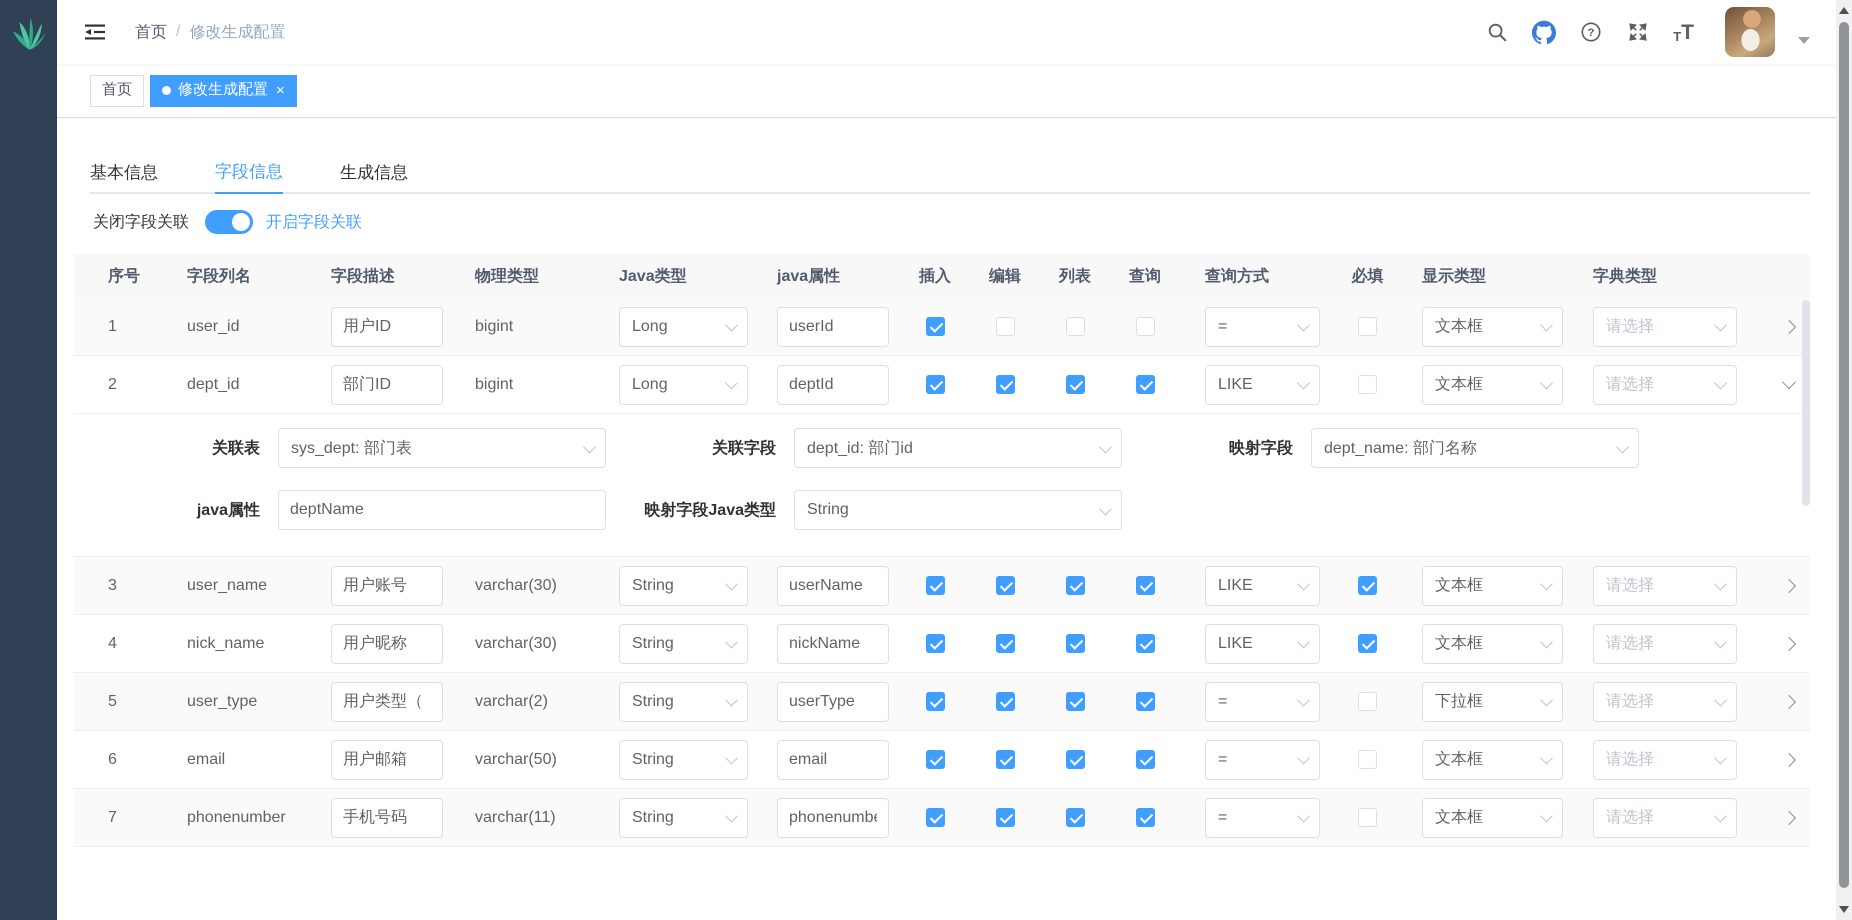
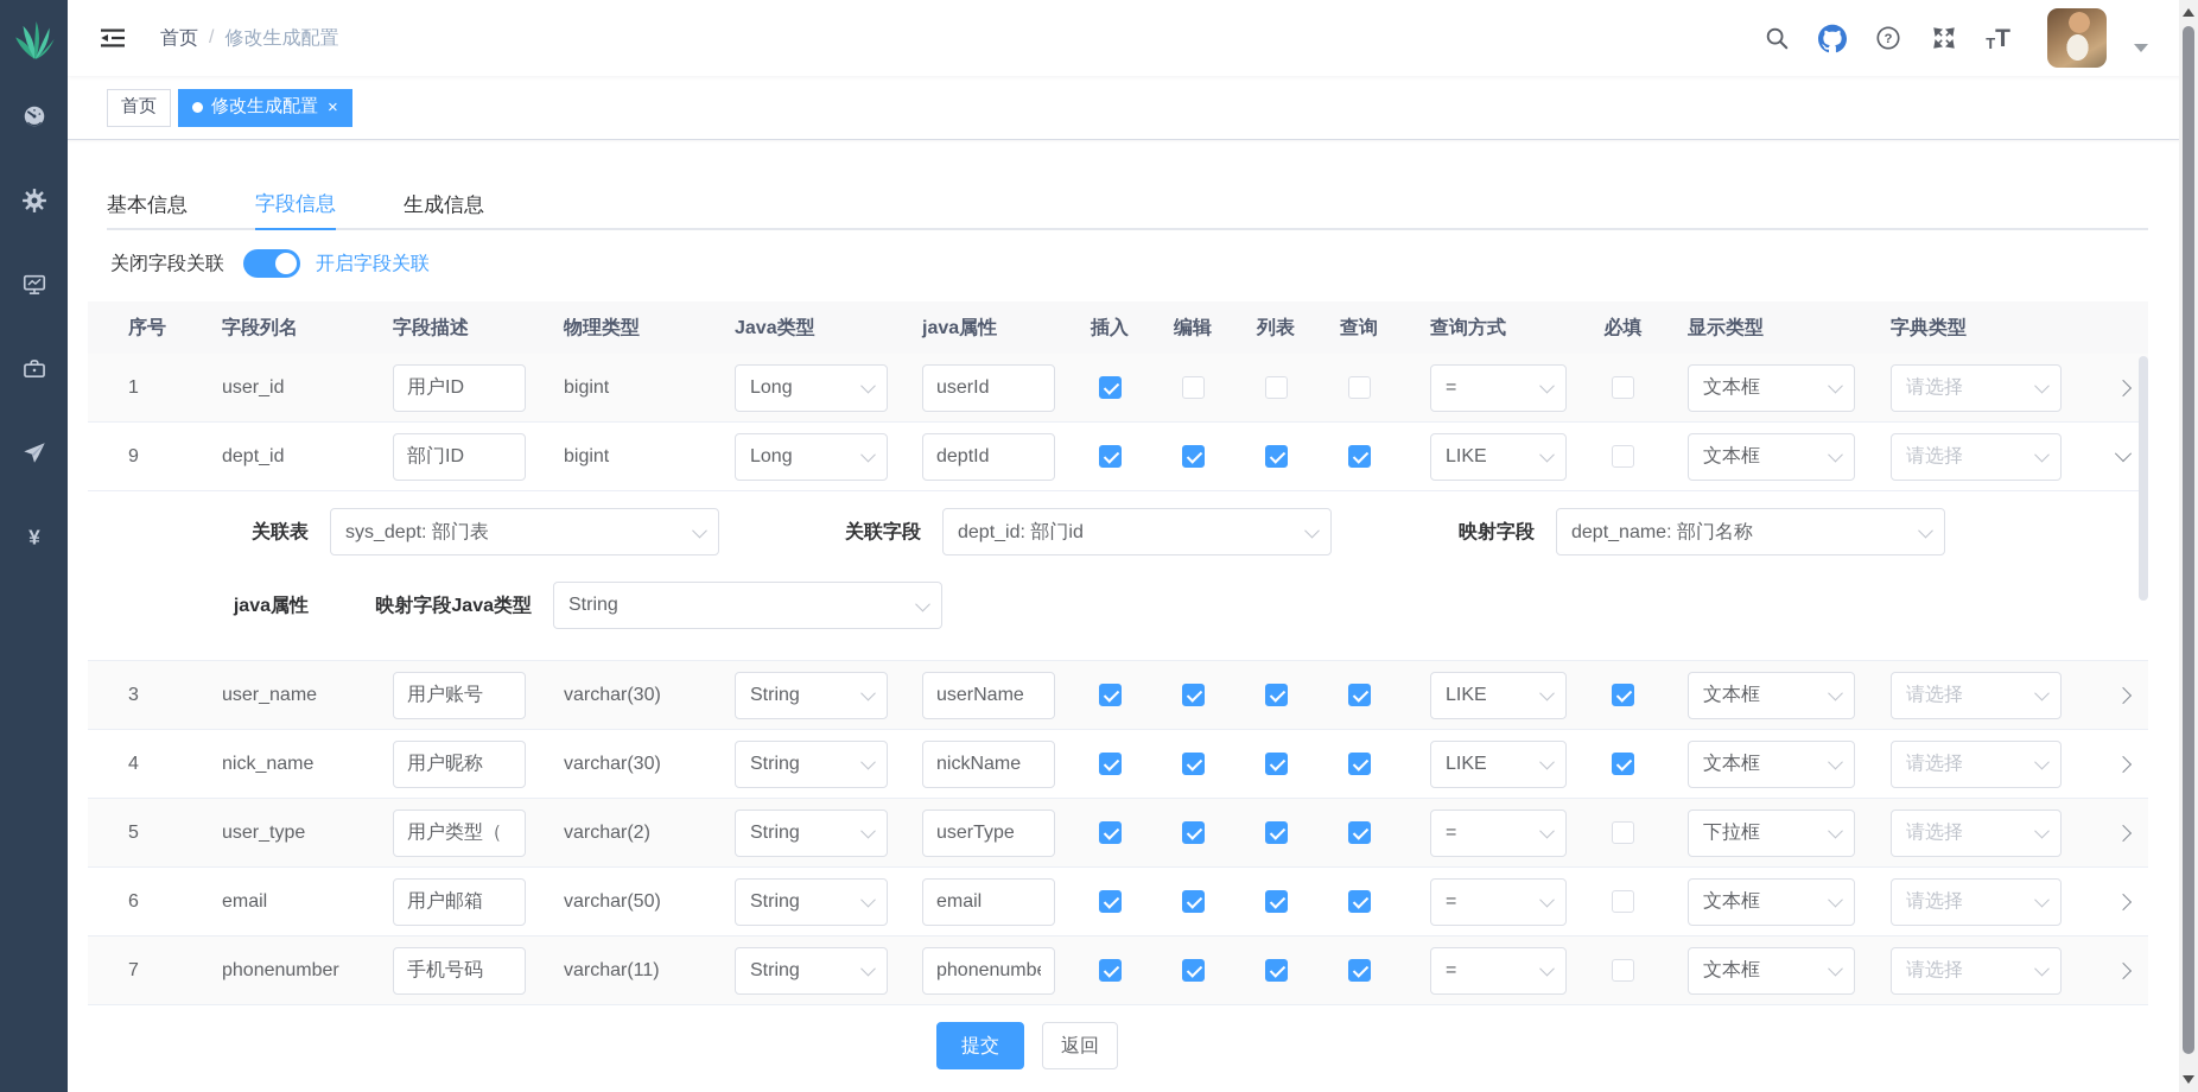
+ ¥
  首页
  /
  修改生成配置
  ?
  T
  T
  首页
  修改生成配置
  ×
  基本信息
  字段信息
  生成信息
  关闭字段关联
  开启字段关联
  序号
  字段列名
  字段描述
  物理类型
  Java类型
  java属性
  插入
  编辑
  列表
  查询
  查询方式
  必填
  显示类型
  字典类型
  1
  user_id
  用户ID
  bigint
  Long
  userId
  =
  文本框
  请选择
- 2
+ 9
  dept_id
  部门ID
  bigint
  Long
  deptId
  LIKE
  文本框
  请选择
  关联表
  sys_dept: 部门表
  关联字段
  dept_id: 部门id
  映射字段
  dept_name: 部门名称
  java属性
- deptName
  映射字段Java类型
  String
  3
  user_name
  用户账号
  varchar(30)
  String
  userName
  LIKE
  文本框
  请选择
  4
  nick_name
  用户昵称
  varchar(30)
  String
  nickName
  LIKE
  文本框
  请选择
  5
  user_type
  用户类型（
  varchar(2)
  String
  userType
  =
  下拉框
  请选择
  6
  email
  用户邮箱
  varchar(50)
  String
  email
  =
  文本框
  请选择
  7
  phonenumber
  手机号码
  varchar(11)
  String
  phonenumb
  =
  文本框
  请选择
+ 提交
+ 返回
